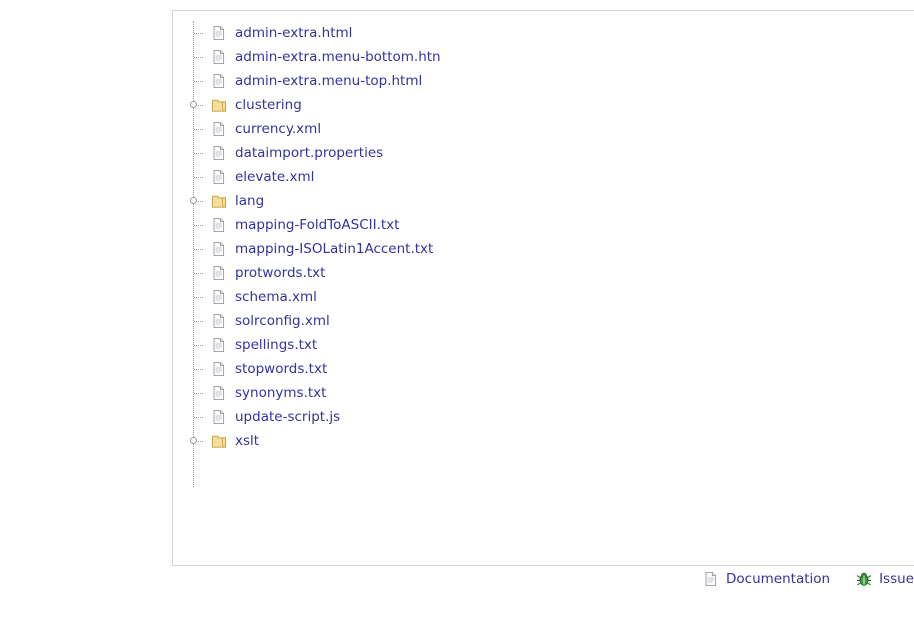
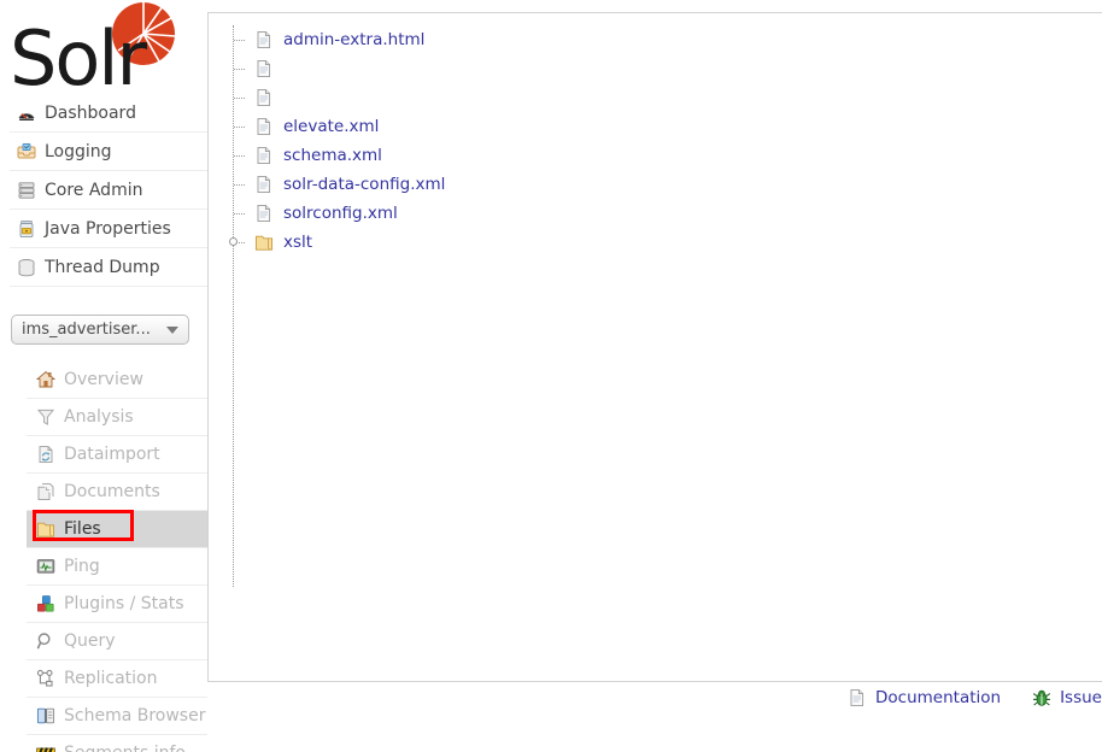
+ Solr
+ Dashboard
+ Logging
+ Core Admin
+ Java Properties
+ Thread Dump
+ ims_advertiser...
+ Overview
+ Analysis
+ Dataimport
+ Documents
+ Files
+ Ping
+ Plugins / Stats
+ Query
+ Replication
+ Schema Browser
  admin-extra.html
- admin-extra.menu-bottom.htn
- admin-extra.menu-top.html
- clustering
- currency.xml
- dataimport.properties
  elevate.xml
- lang
- mapping-FoldToASCII.txt
- mapping-ISOLatin1Accent.txt
- protwords.txt
  schema.xml
+ solr-data-config.xml
  solrconfig.xml
- spellings.txt
- stopwords.txt
- synonyms.txt
- update-script.js
  xslt
  Documentation
  Issue
